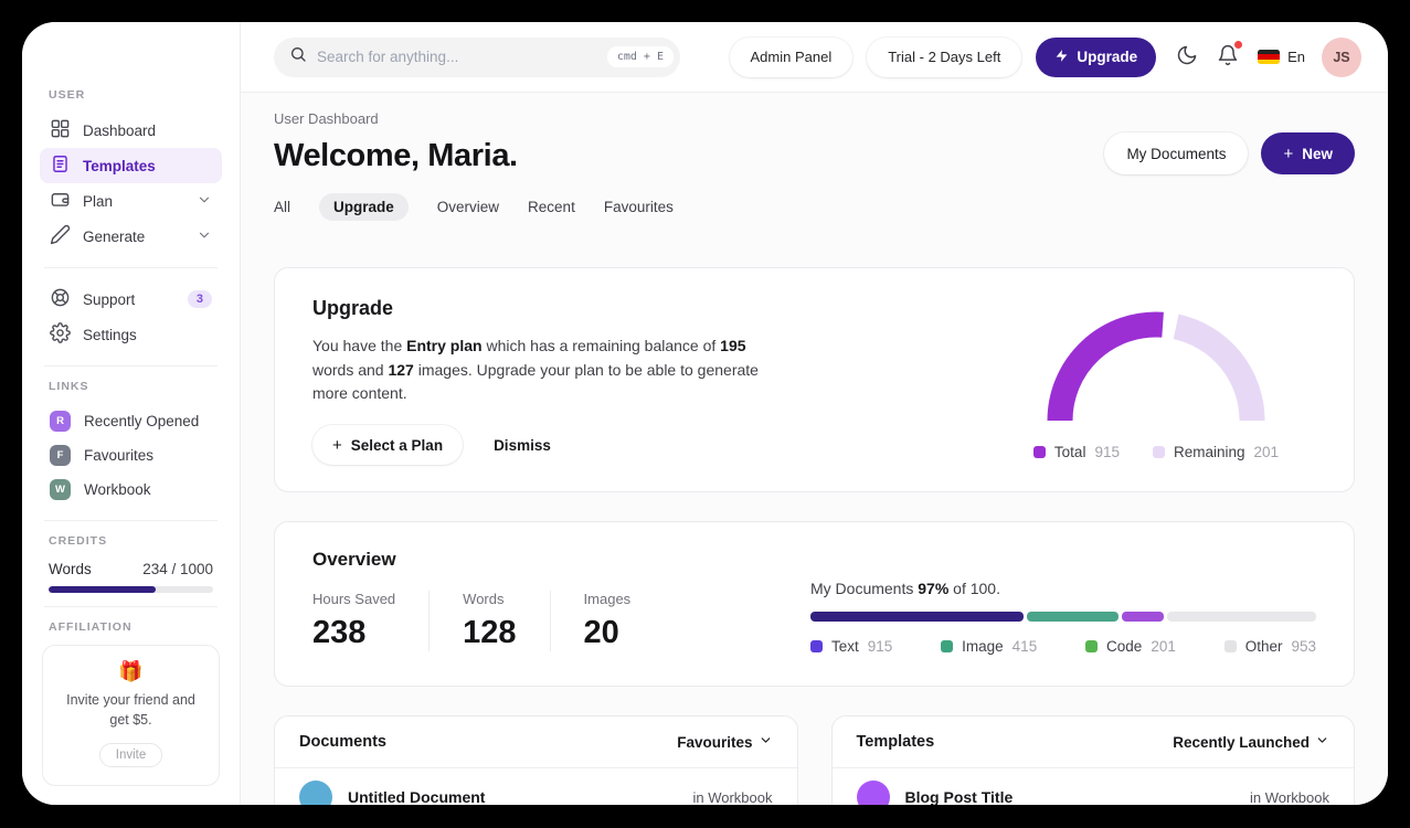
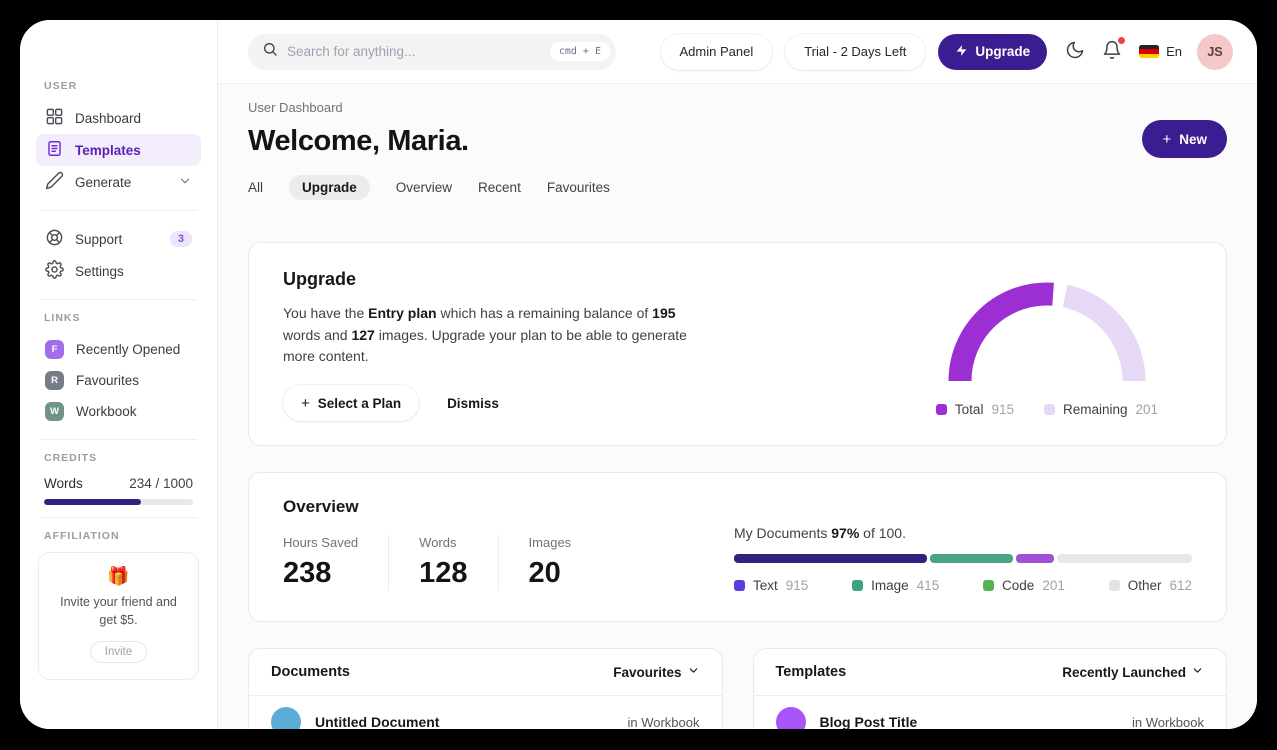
  USER
  Dashboard
  Templates
- Plan
  Generate
  Support
  3
  Settings
  LINKS
- R
+ F
  Recently Opened
- F
+ R
  Favourites
  W
  Workbook
  CREDITS
  Words
  234 / 1000
  AFFILIATION
  🎁
  Invite your friend and get $5.
  Invite
  Search for anything...
  cmd + E
  Admin Panel
  Trial - 2 Days Left
  Upgrade
  En
  JS
  User Dashboard
  Welcome, Maria.
- My Documents
  +
  New
  All
  Upgrade
  Overview
  Recent
  Favourites
  Upgrade
  You have the Entry plan which has a remaining balance of 195 words and 127 images. Upgrade your plan to be able to generate more content.
  +
  Select a Plan
  Dismiss
  Total
  915
  Remaining
  201
  Overview
  Hours Saved
  238
  Words
  128
  Images
  20
  My Documents 97% of 100.
  Text
  915
  Image
  415
  Code
  201
  Other
- 953
+ 612
  Documents
  Favourites
  Untitled Document
  in Workbook
  Templates
  Recently Launched
  Blog Post Title
  in Workbook
